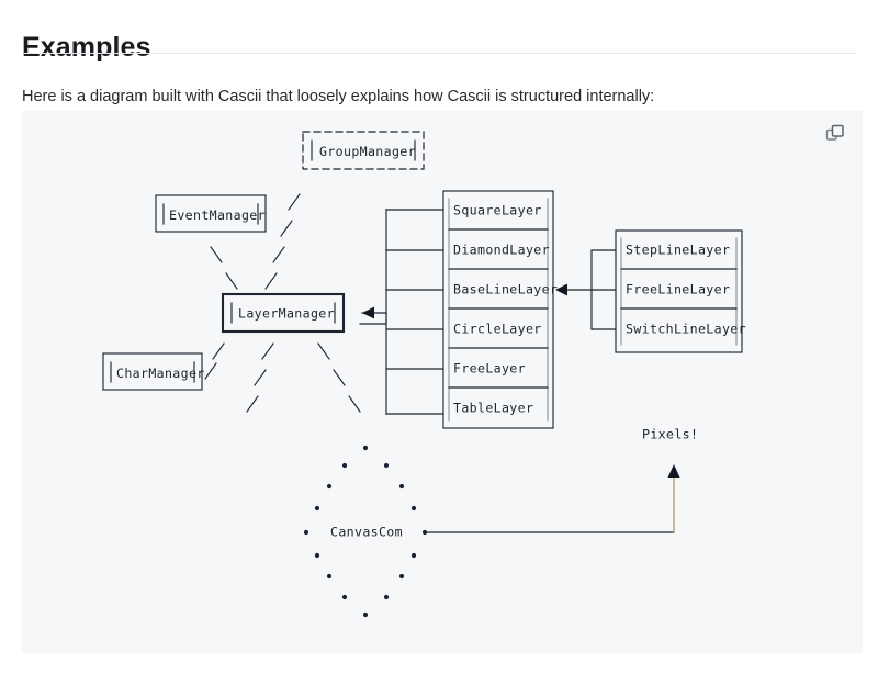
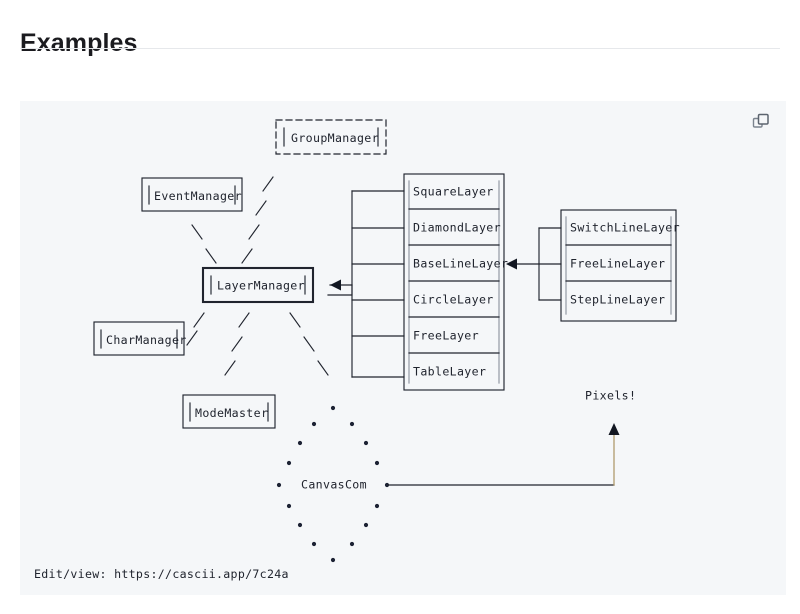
  Examples
- Here is a diagram built with Cascii that loosely explains how Cascii is structured internally:
  GroupManager
  EventManager
  LayerManager
  CharManager
+ ModeMaster
  SquareLayer
  DiamondLayer
  BaseLineLayer
  CircleLayer
  FreeLayer
  TableLayer
- StepLineLayer
+ SwitchLineLayer
  FreeLineLayer
- SwitchLineLayer
+ StepLineLayer
  CanvasCom
  Pixels!
+ Edit/view: https://cascii.app/7c24a
